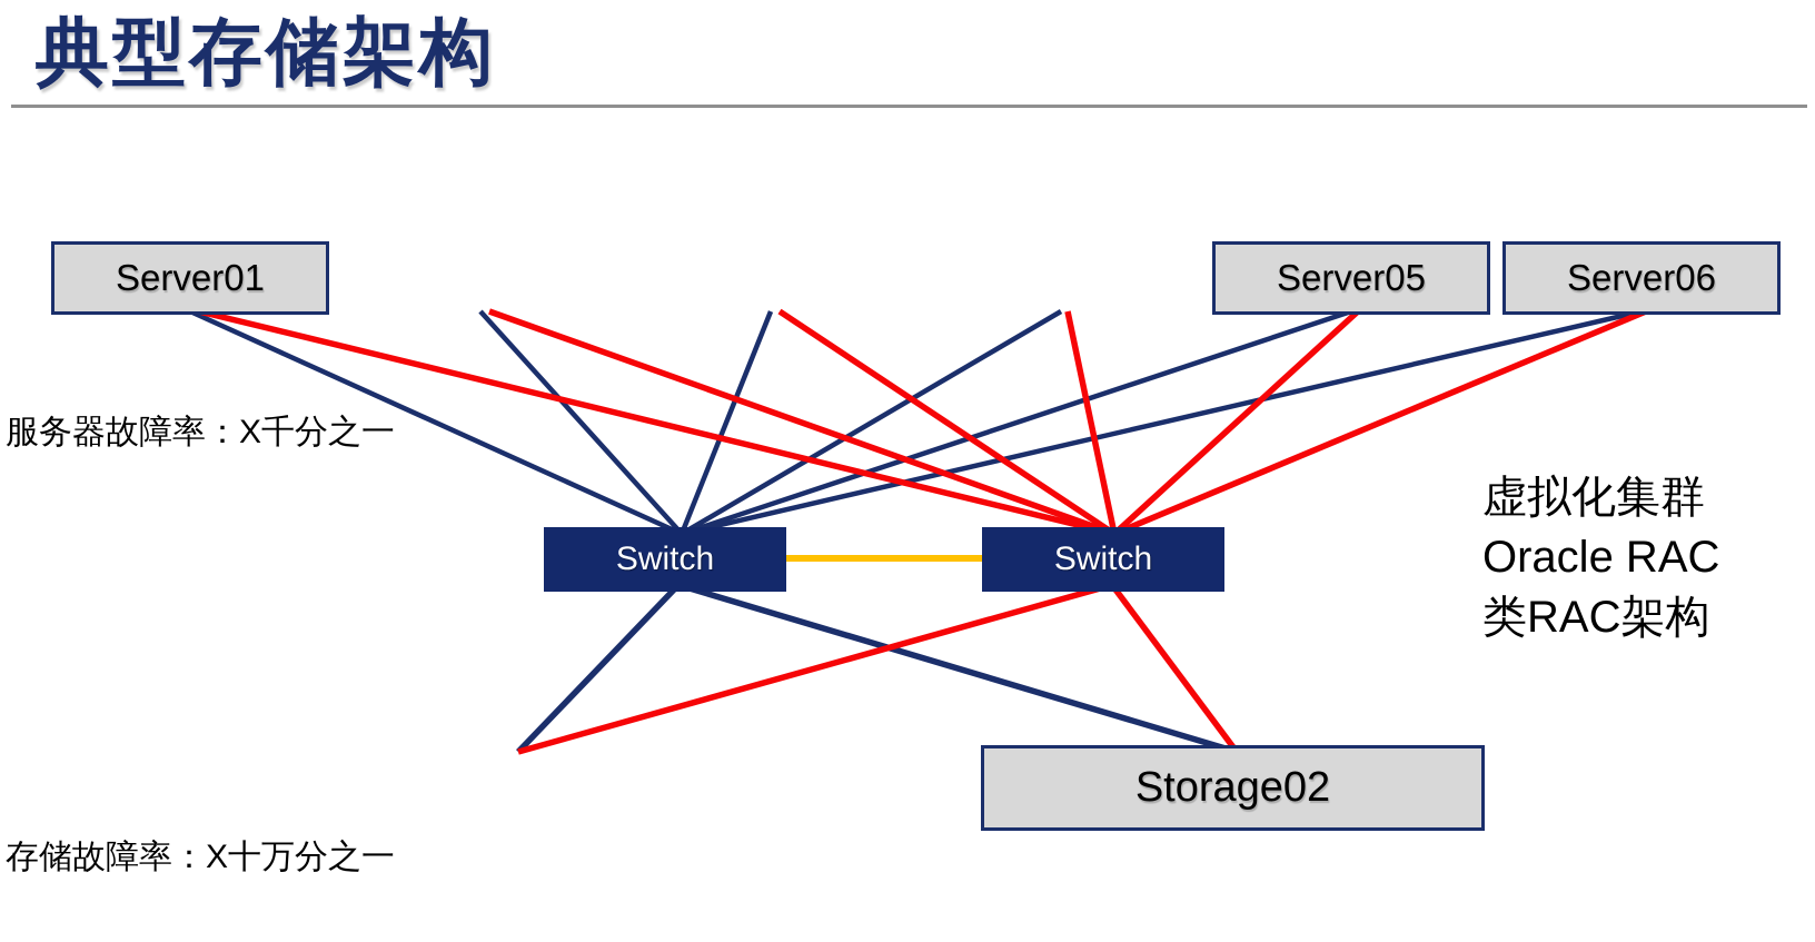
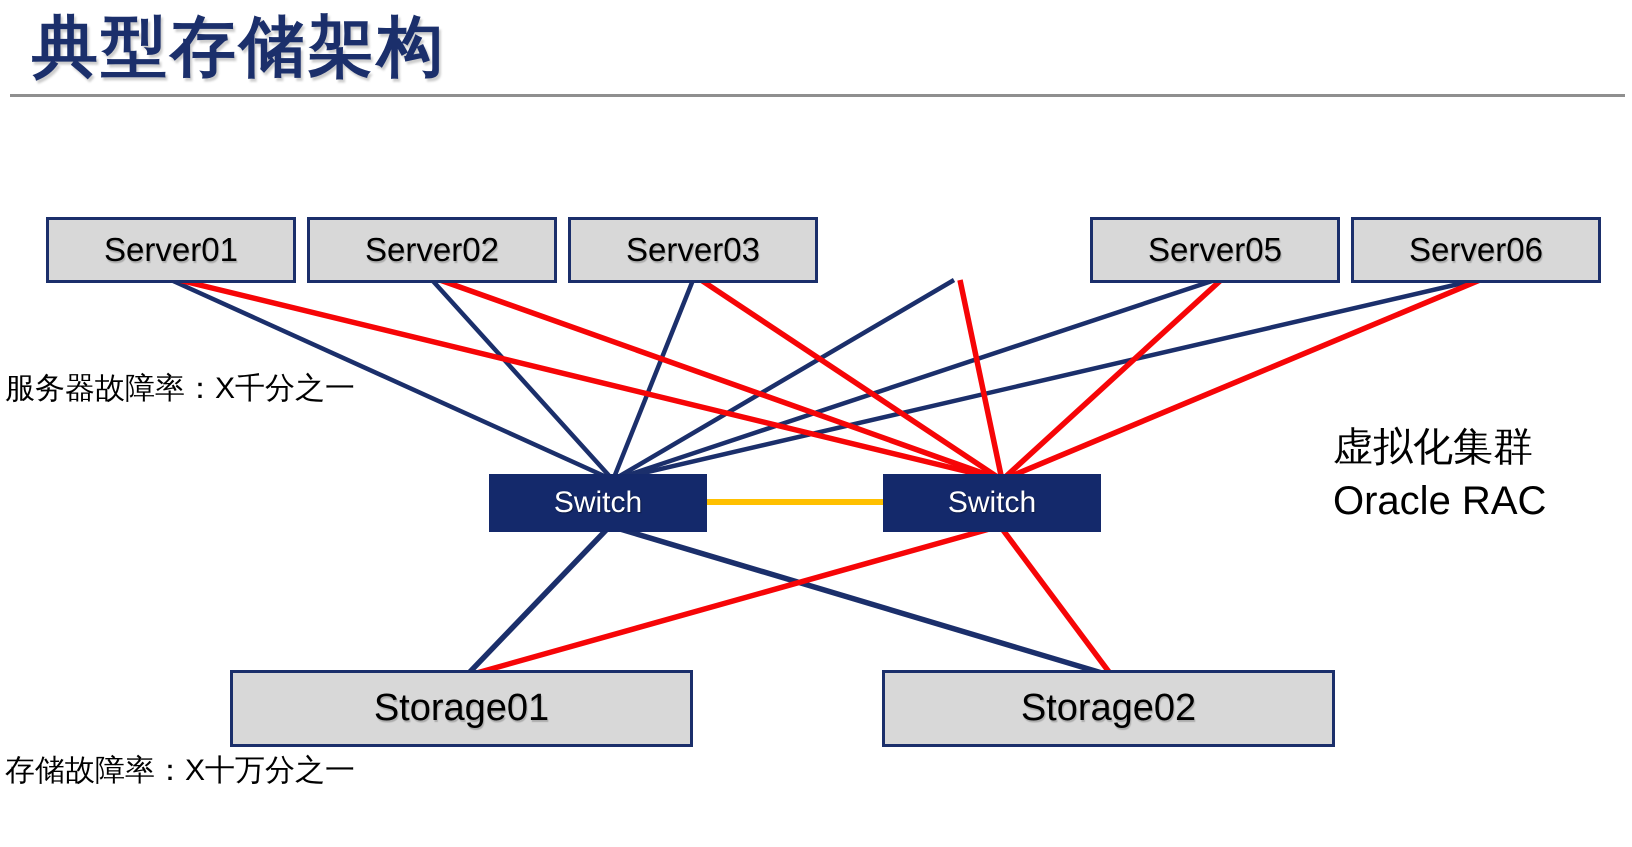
  典型存储架构
  Server01
+ Server02
+ Server03
  Server05
  Server06
  Switch
  Switch
+ Storage01
  Storage02
  服务器故障率：X千分之一
  存储故障率：X十万分之一
  虚拟化集群
  Oracle RAC
- 类RAC架构
